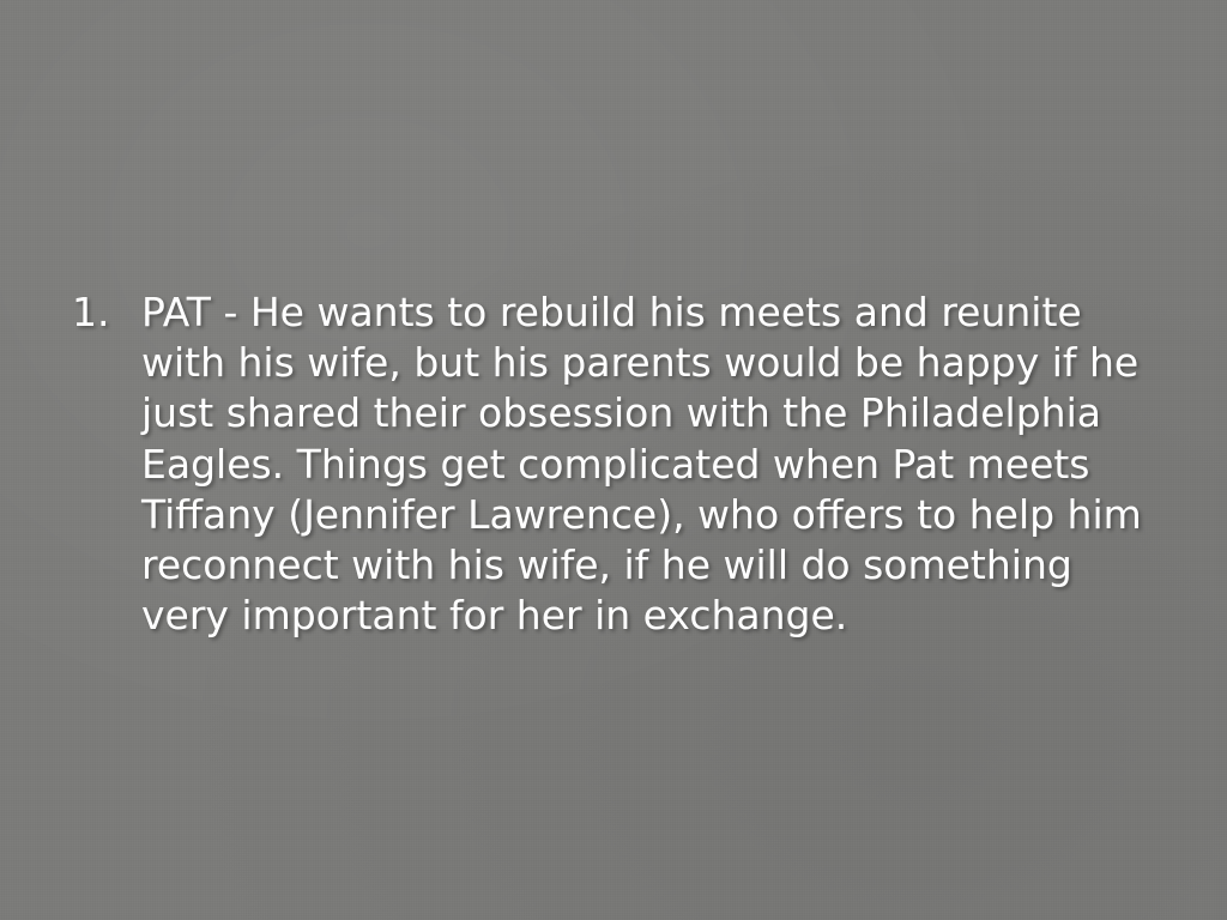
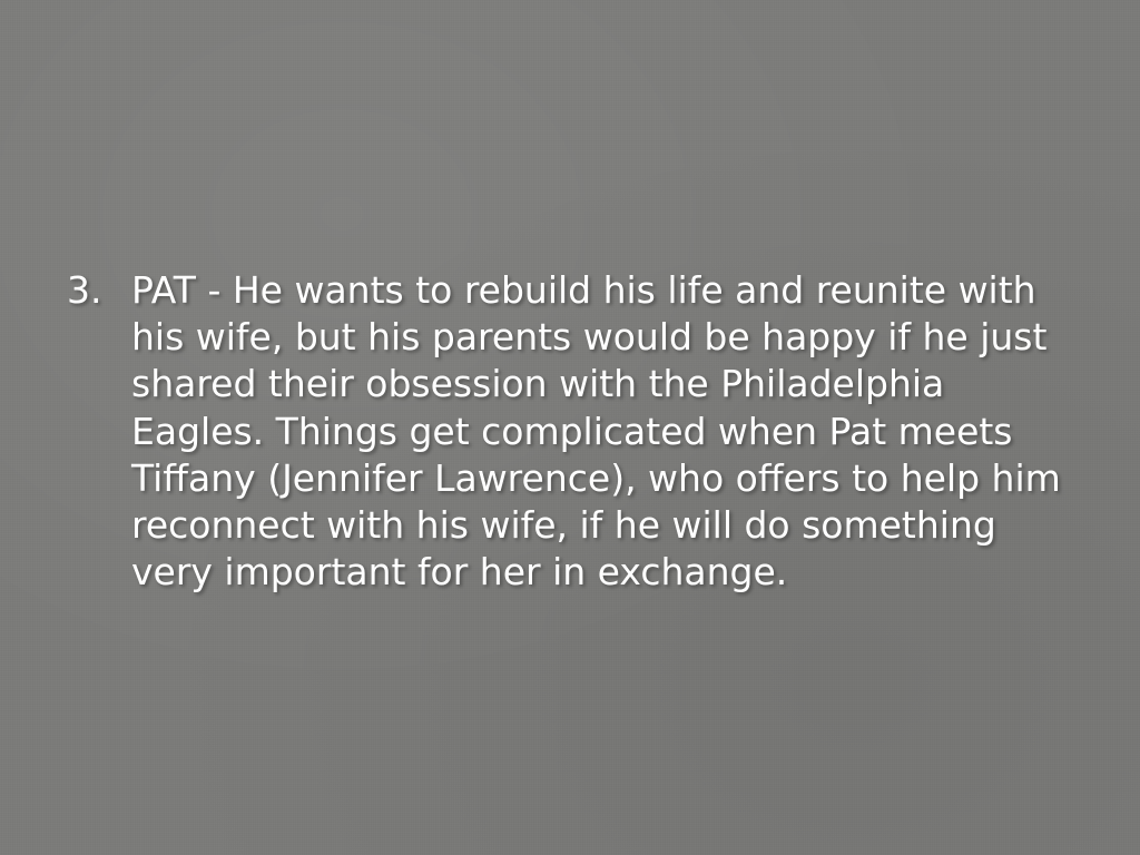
- 1.
+ 3.
- PAT - He wants to rebuild his meets and reunite with his wife, but his parents would be happy if he just shared their obsession with the Philadelphia Eagles. Things get complicated when Pat meets Tiffany (Jennifer Lawrence), who offers to help him reconnect with his wife, if he will do something very important for her in exchange.
+ PAT - He wants to rebuild his life and reunite with his wife, but his parents would be happy if he just shared their obsession with the Philadelphia Eagles. Things get complicated when Pat meets Tiffany (Jennifer Lawrence), who offers to help him reconnect with his wife, if he will do something very important for her in exchange.
